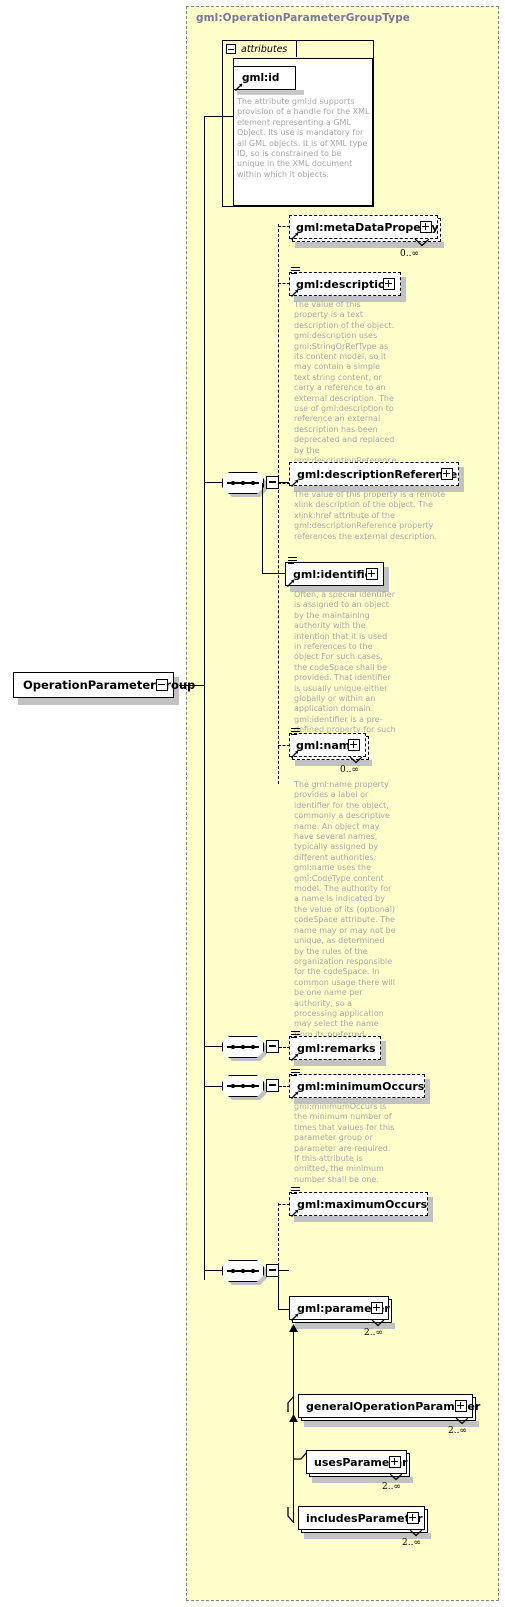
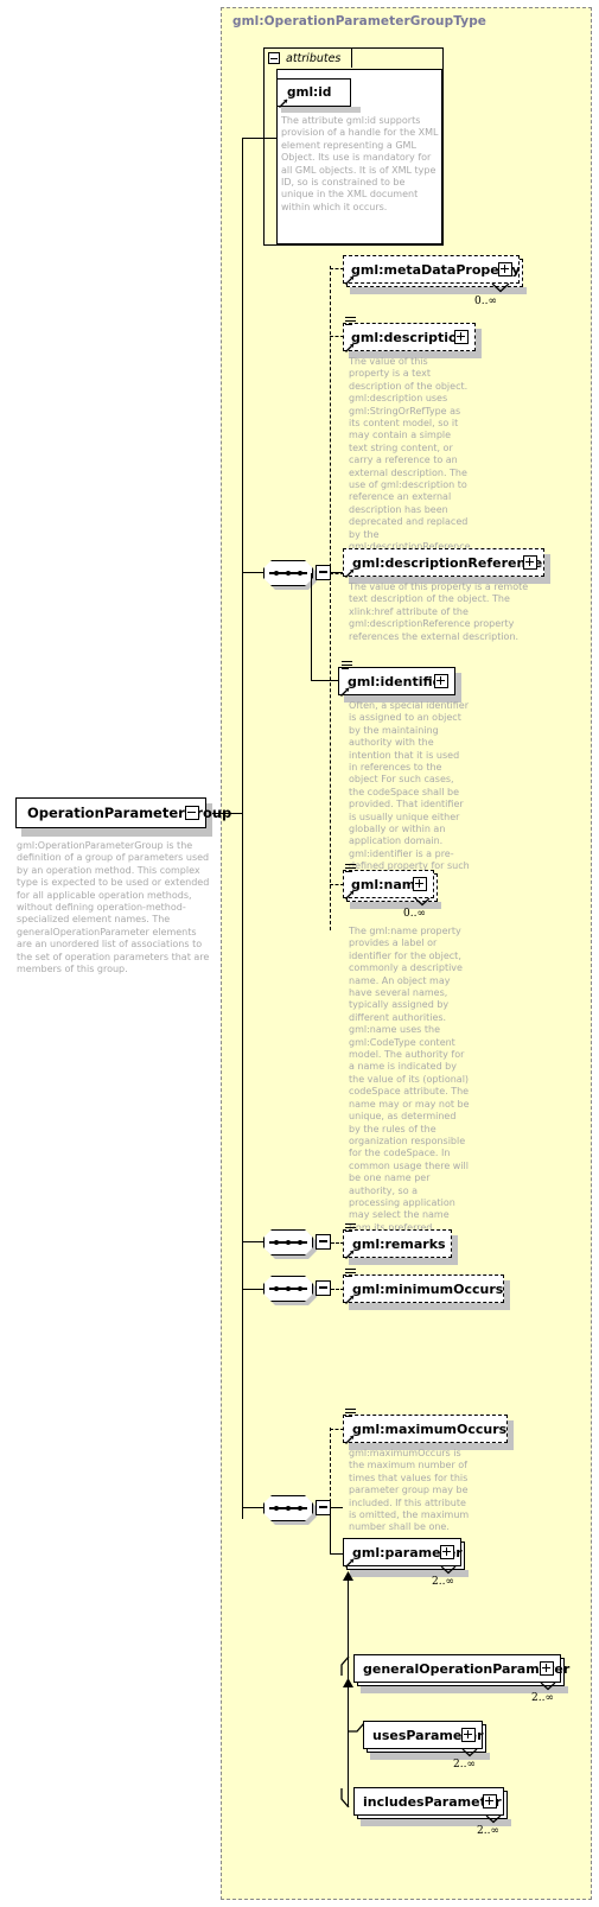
  gml:OperationParameterGroupType
  attributes
  gml:id
- The attribute gml:id supports provision of a handle for the XML element representing a GML Object. Its use is mandatory for all GML objects. It is of XML type ID, so is constrained to be unique in the XML document within which it objects.
+ The attribute gml:id supports provision of a handle for the XML element representing a GML Object. Its use is mandatory for all GML objects. It is of XML type ID, so is constrained to be unique in the XML document within which it occurs.
  OperationParameterro
+ gml:OperationParameterGroup is the definition of a group of parameters used by an operation method. This complex type is expected to be used or extended for all applicable operation methods, without defining operation-method-specialized element names. The generalOperationParameter elements are an unordered list of associations to the set of operation parameters that are members of this group.
  gml:metaDataPropey
  0..∞
  gml:descriptio
  The value of this property is a text description of the object. gml:description uses gml:StringOrRefType as its content model, so it may contain a simple text string content, or carry a reference to an external description. The use of gml:description to reference an external description has been deprecated and replaced by the gml:descriptionReference
  gml:descriptionReferene
- The value of this property is a remote xlink description of the object. The xlink:href attribute of the gml:descriptionReference property references the external description.
+ The value of this property is a remote text description of the object. The xlink:href attribute of the gml:descriptionReference property references the external description.
  gml:identifi
  Often, a special identifier is assigned to an object by the maintaining authority with the intention that it is used in references to the object For such cases, the codeSpace shall be provided. That identifier is usually unique either globally or within an application domain. gml:identifier is a pre-defined property for such
  gml:nam
  0..∞
  The gml:name property provides a label or identifier for the object, commonly a descriptive name. An object may have several names, typically assigned by different authorities. gml:name uses the gml:CodeType content model. The authority for a name is indicated by the value of its (optional) codeSpace attribute. The name may or may not be unique, as determined by the rules of the organization responsible for the codeSpace. In common usage there will be one name per authority, so a processing application may select the name om its preferred
  gml:remarks
  gml:minimumOccurs
- gml:minimumOccurs is the minimum number of times that values for this parameter group or parameter are required. If this attribute is omitted, the minimum number shall be one.
  gml:maximumOccurs
+ gml:maximumOccurs is the maximum number of times that values for this parameter group may be included. If this attribute is omitted, the maximum number shall be one.
  gml:paramer
  2..∞
  generalOperationParamer
  2..∞
  usesParamer
  2..∞
  includesParamer
  2..∞
